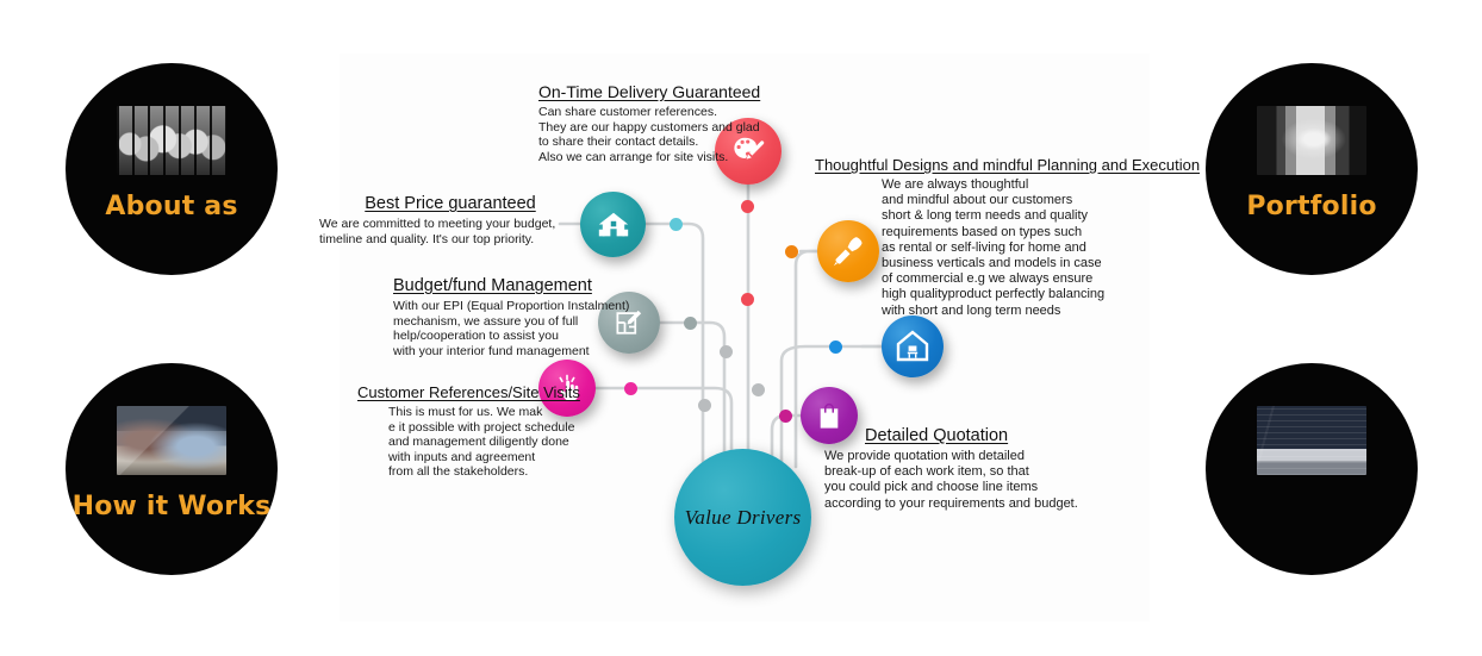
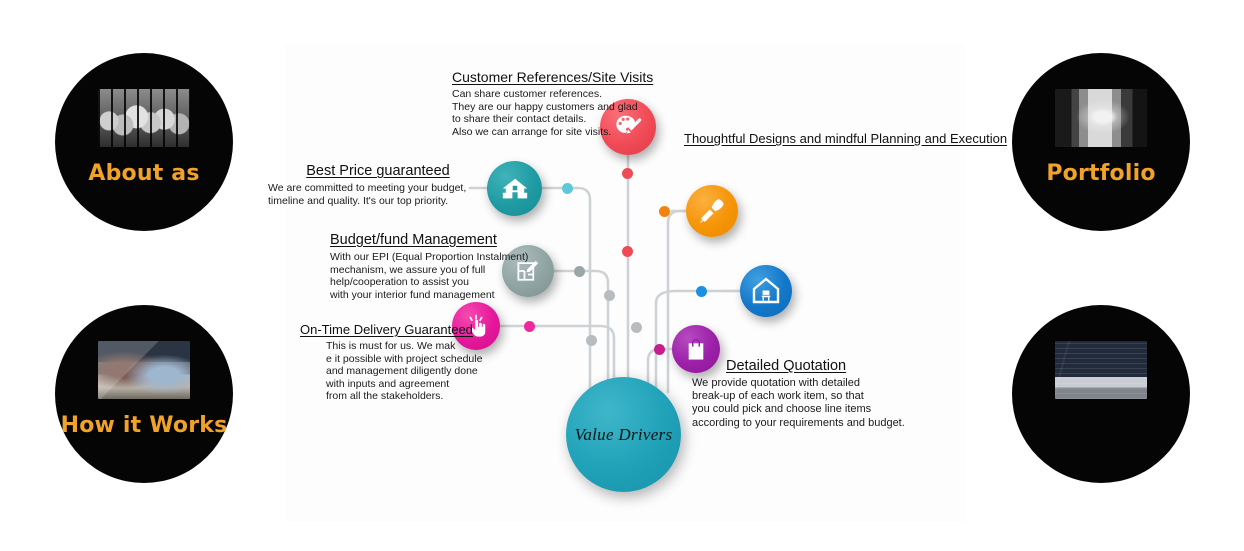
  Value Drivers
- On-Time Delivery Guaranteed
+ Customer References/Site Visits
  Can share customer references.
  They are our happy customers and glad
  to share their contact details.
  Also we can arrange for site visits.
  Best Price guaranteed
  We are committed to meeting your budget,
  timeline and quality. It's our top priority.
  Budget/fund Management
  With our EPI (Equal Proportion Instalment)
  mechanism, we assure you of full
  help/cooperation to assist you
  with your interior fund management
- Customer References/Site Visits
+ On-Time Delivery Guaranteed
  This is must for us. We mak
  e it possible with project schedule
  and management diligently done
  with inputs and agreement
  from all the stakeholders.
  Thoughtful Designs and mindful Planning and Execution
- We are always thoughtful
- and mindful about our customers
- short & long term needs and quality
- requirements based on types such
- as rental or self-living for home and
- business verticals and models in case
- of commercial e.g we always ensure
- high qualityproduct perfectly balancing
- with short and long term needs
  Detailed Quotation
  We provide quotation with detailed
  break-up of each work item, so that
  you could pick and choose line items
  according to your requirements and budget.
  About as
  How it Works
  Portfolio
